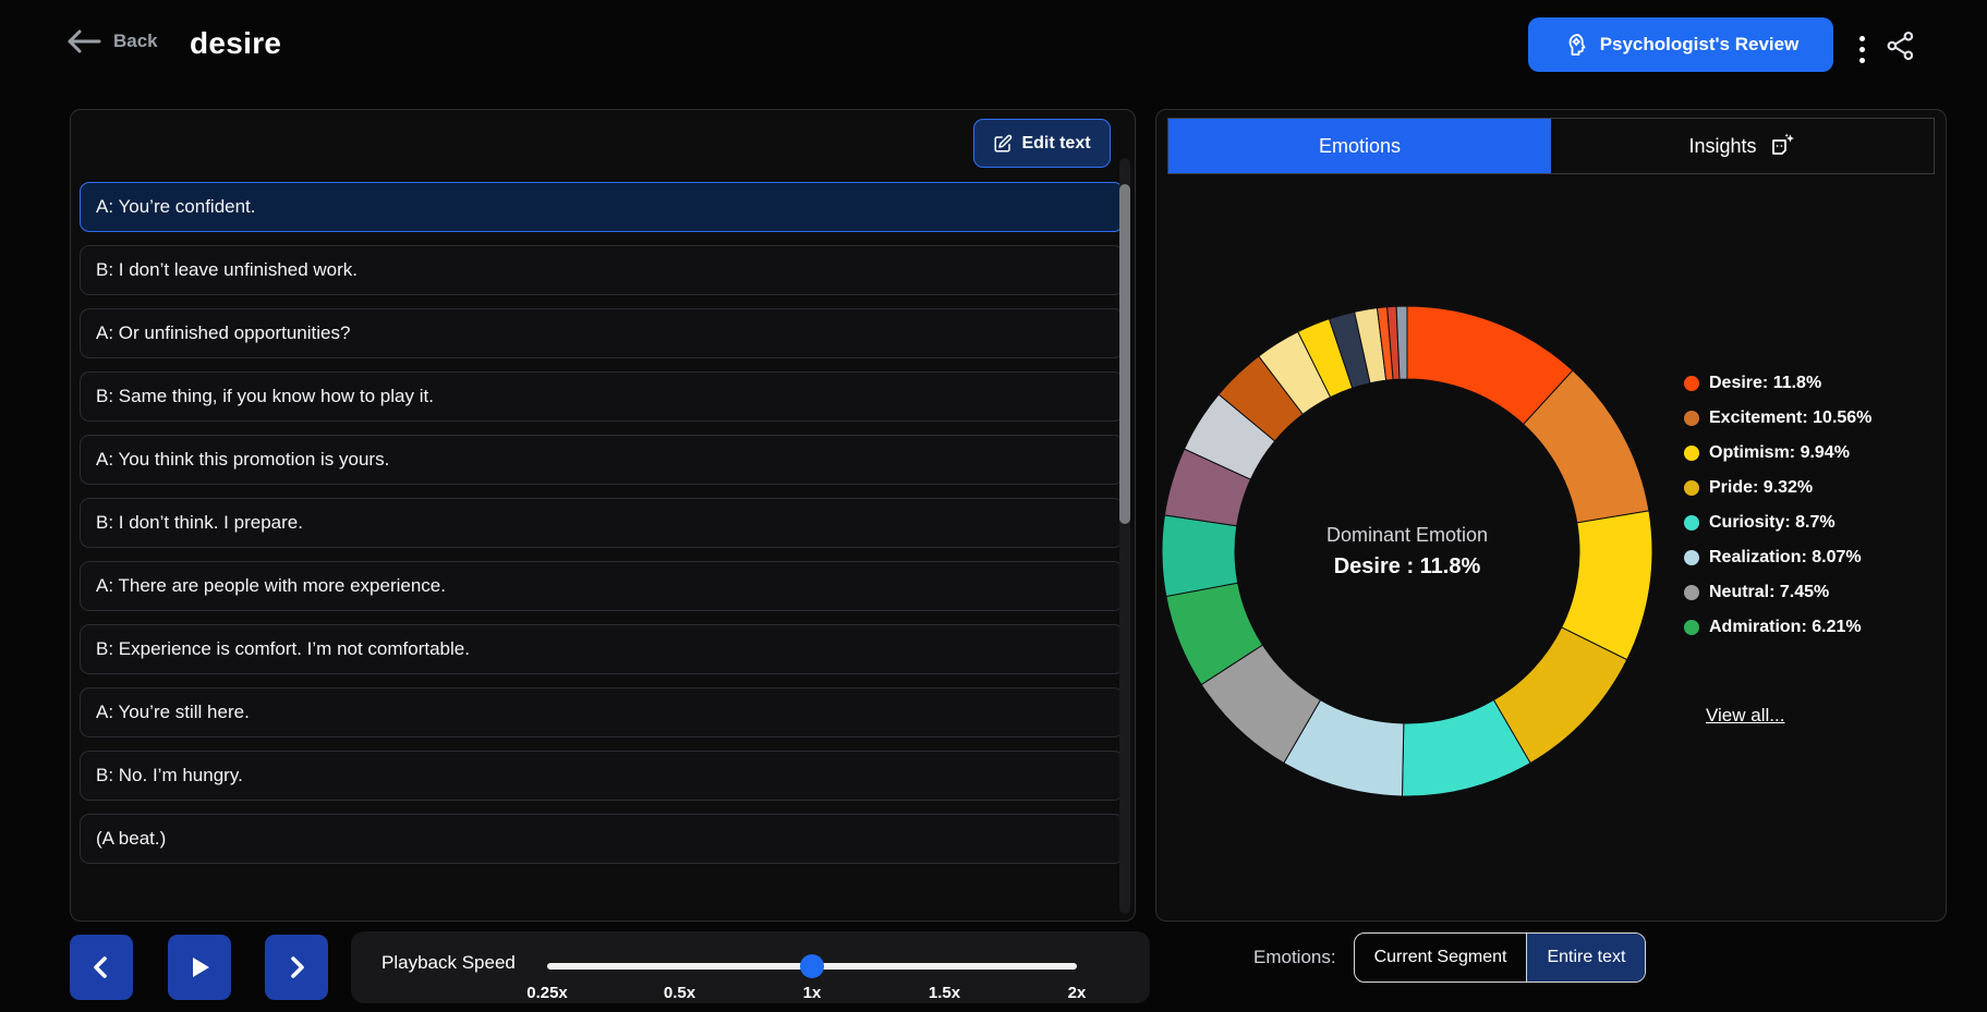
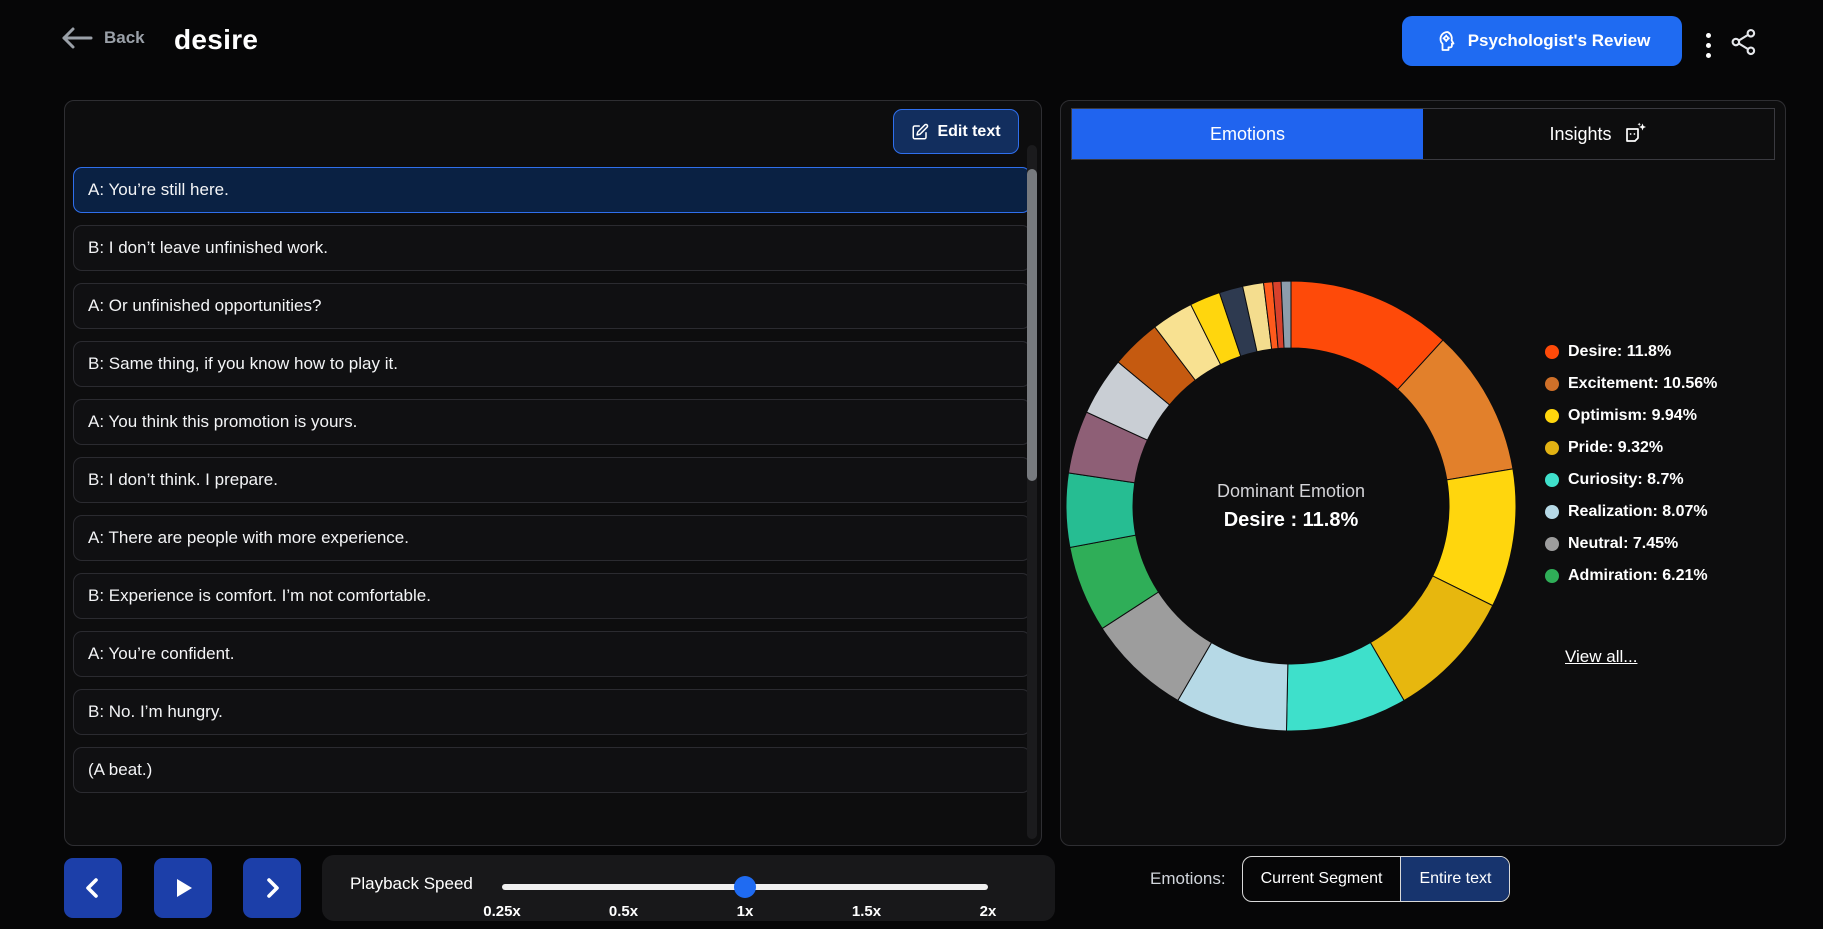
  Back
  desire
  Psychologist's Review
  Edit text
- A: You’re confident.
+ A: You’re still here.
  B: I don’t leave unfinished work.
  A: Or unfinished opportunities?
  B: Same thing, if you know how to play it.
  A: You think this promotion is yours.
  B: I don’t think. I prepare.
  A: There are people with more experience.
  B: Experience is comfort. I’m not comfortable.
- A: You’re still here.
+ A: You’re confident.
  B: No. I’m hungry.
  (A beat.)
  Playback Speed
  0.25x
  0.5x
  1x
  1.5x
  2x
  Emotions
  Insights
  Dominant Emotion
  Desire : 11.8%
  Desire: 11.8%
  Excitement: 10.56%
  Optimism: 9.94%
  Pride: 9.32%
  Curiosity: 8.7%
  Realization: 8.07%
  Neutral: 7.45%
  Admiration: 6.21%
  View all...
  Emotions:
  Current Segment
  Entire text
